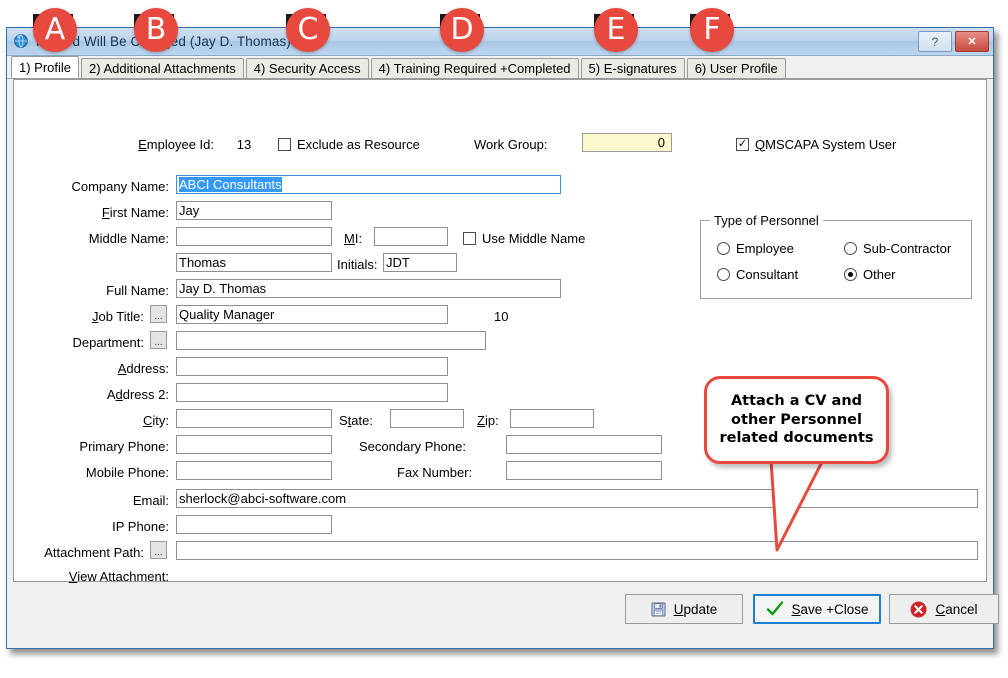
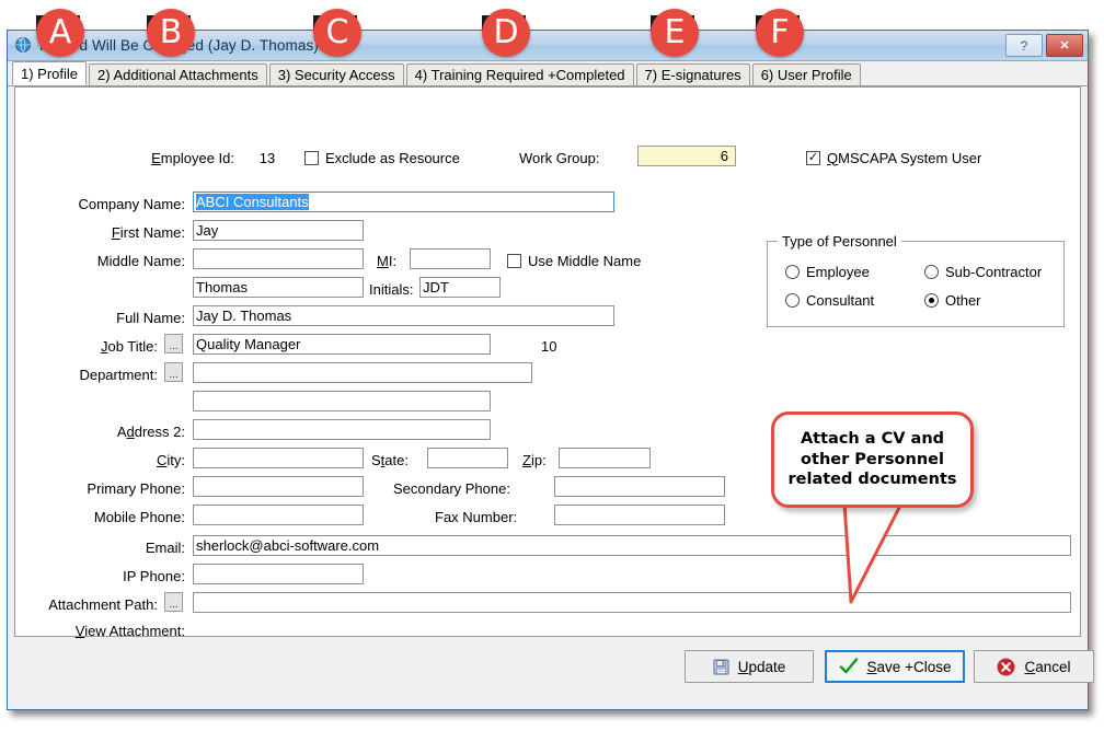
  ?
  ✕
  1) Profile
  2) Additional Attachments
- 4) Security Access
+ 3) Security Access
  4) Training Required +Completed
- 5) E-signatures
+ 7) E-signatures
  6) User Profile
  Employee Id:
  13
  Exclude as Resource
  Work Group:
- 0
+ 6
  ✓
  QMSCAPA System User
  Type of Personnel
  Employee
  Sub-Contractor
  Consultant
  Other
  Company Name:
  ABCI Consultants
  First Name:
  Jay
  Middle Name:
  MI:
  Use Middle Name
  Thomas
  Initials:
  JDT
  Full Name:
  Jay D. Thomas
  Job Title:
  ...
  Quality Manager
  10
  Department:
  ...
- Address:
  Address 2:
  City:
  State:
  Zip:
  Primary Phone:
  Secondary Phone:
  Mobile Phone:
  Fax Number:
  Email:
  sherlock@abci-software.com
  IP Phone:
  Attachment Path:
  ...
  View Attachment:
  Update
  Save +Close
  Cancel
  Attach a CV and other Personnel related documents
  A
  B
  C
  D
  E
  F
